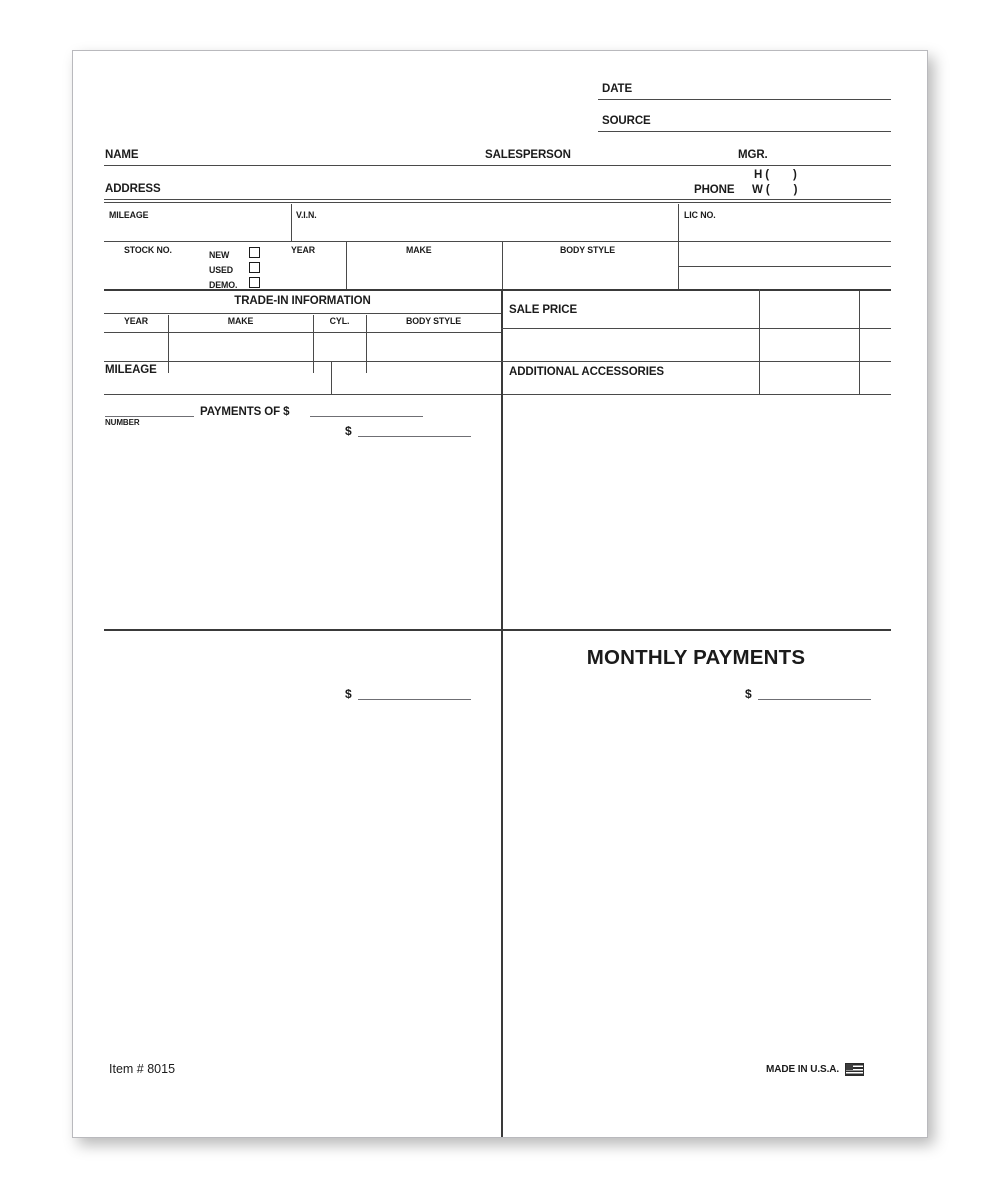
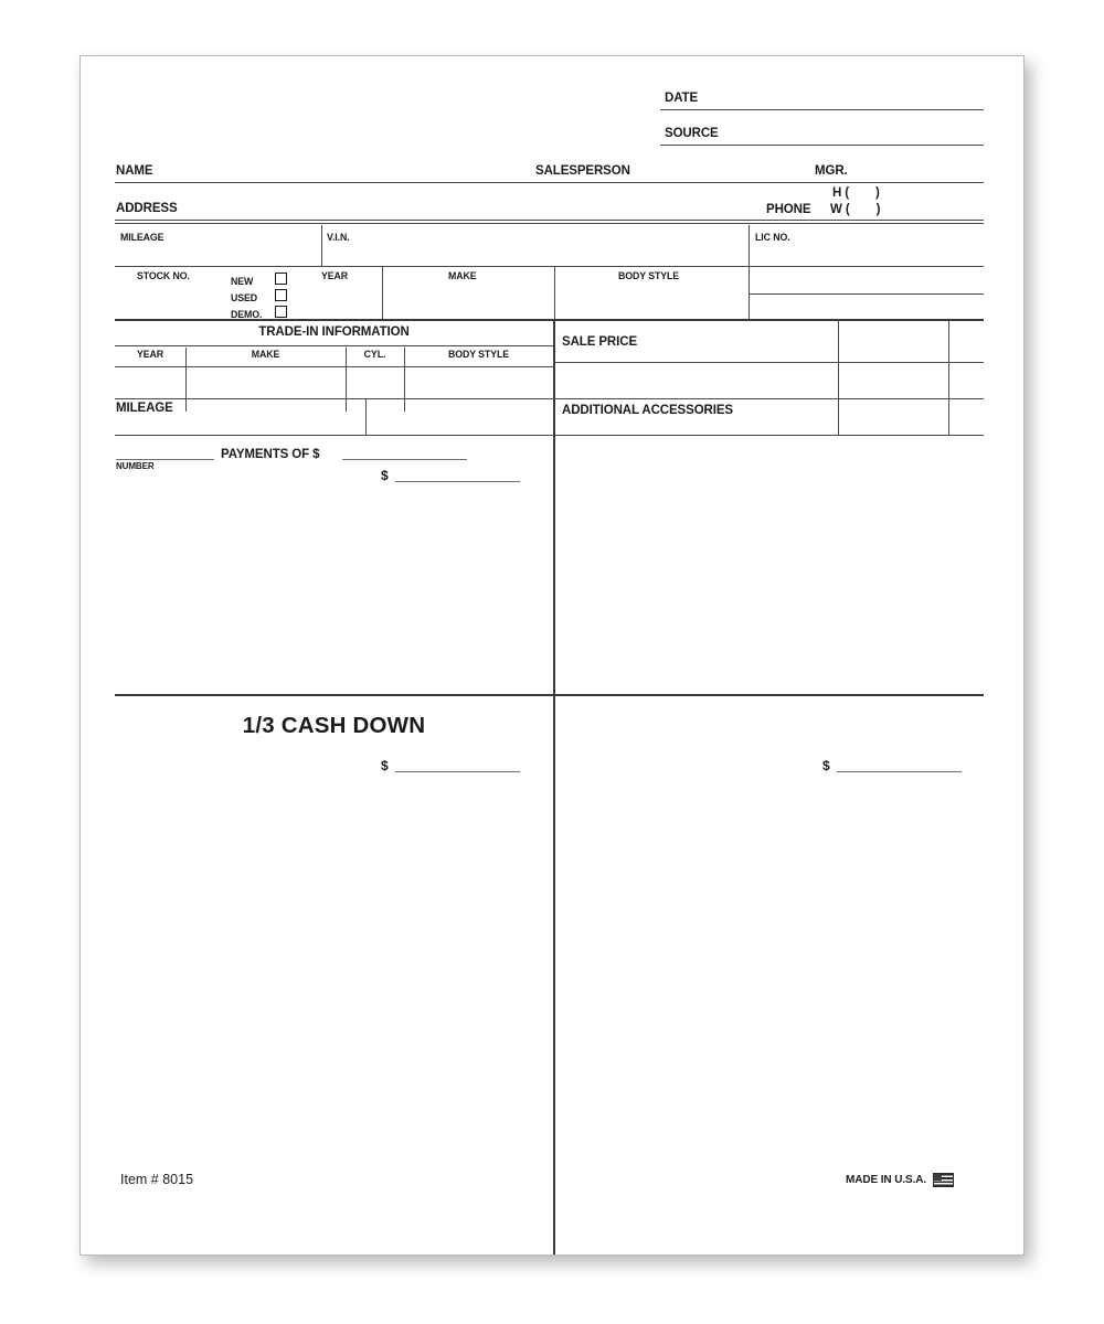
  DATE
  SOURCE
  NAME
  SALESPERSON
  MGR.
  ADDRESS
  H ( )
  PHONE
  W ( )
  MILEAGE
  V.I.N.
  LIC NO.
  STOCK NO.
  NEW
  USED
  DEMO.
  YEAR
  MAKE
  BODY STYLE
  TRADE-IN INFORMATION
  YEAR
  MAKE
  CYL.
  BODY STYLE
  MILEAGE
  SALE PRICE
  ADDITIONAL ACCESSORIES
  NUMBER
  PAYMENTS OF $
  $
+ 1/3 CASH DOWN
  $
- MONTHLY PAYMENTS
  $
  Item # 8015
  MADE IN U.S.A.
